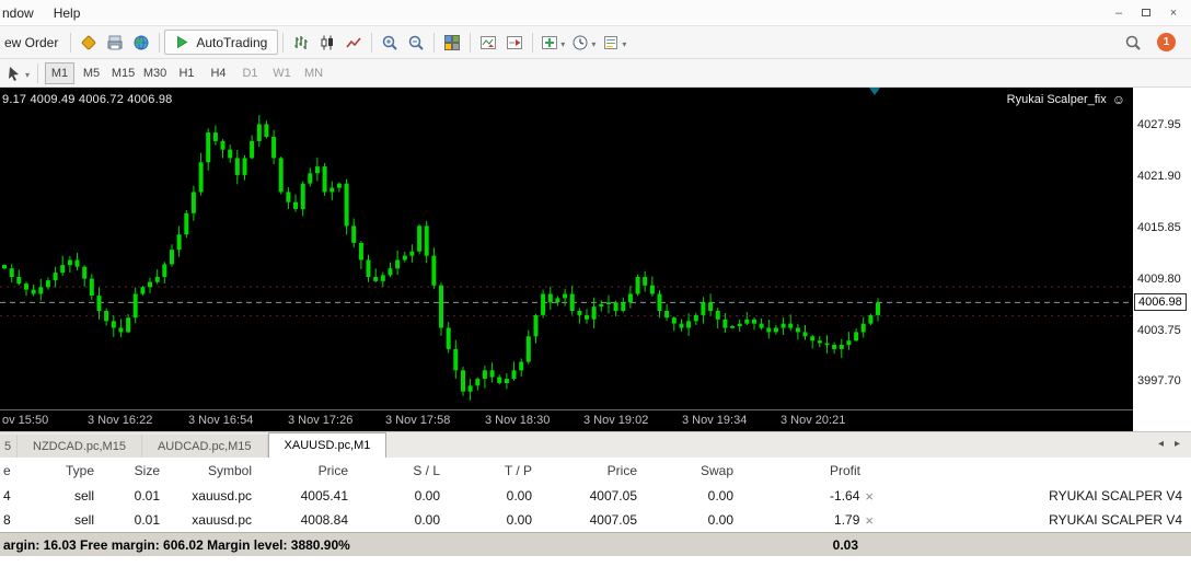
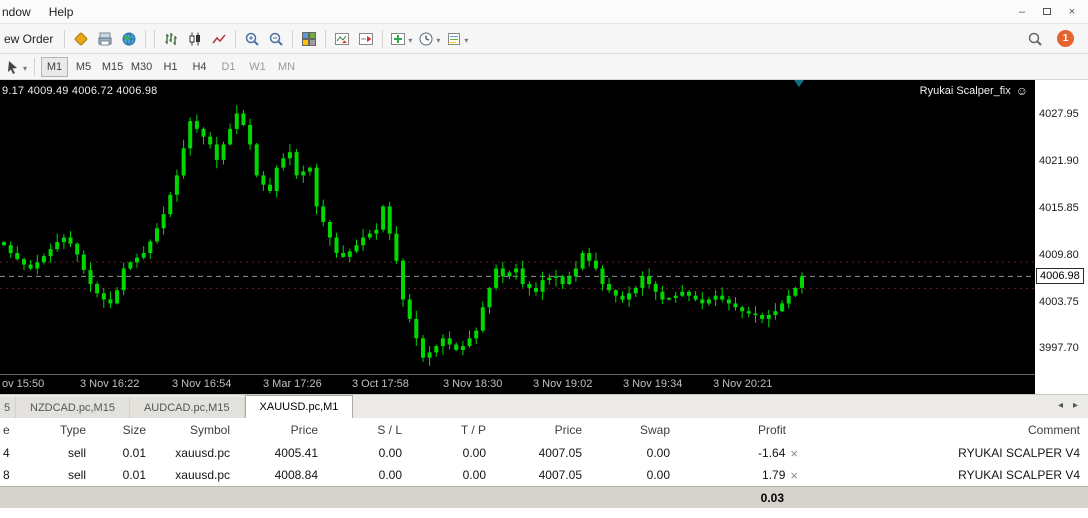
  ndow
  Help
  –
  ×
  ew Order
- AutoTrading
  1
  M1
  M5
  M15
  M30
  H1
  H4
  D1
  W1
  MN
  9.17 4009.49 4006.72 4006.98
  Ryukai Scalper_fix
  ☺
  ov 15:50
  3 Nov 16:22
  3 Nov 16:54
- 3 Nov 17:26
+ 3 Mar 17:26
- 3 Nov 17:58
+ 3 Oct 17:58
  3 Nov 18:30
  3 Nov 19:02
  3 Nov 19:34
  3 Nov 20:21
  4006.98
  4027.95
  4021.90
  4015.85
  4009.80
  4003.75
  3997.70
  5
  NZDCAD.pc,M15
  AUDCAD.pc,M15
  XAUUSD.pc,M1
  ◂
  ▸
  e
  Type
  Size
  Symbol
  Price
  S / L
  T / P
  Price
  Swap
  Profit
+ Comment
  4
  sell
  0.01
  xauusd.pc
  4005.41
  0.00
  0.00
  4007.05
  0.00
  -1.64
  ×
  RYUKAI SCALPER V4
  8
  sell
  0.01
  xauusd.pc
  4008.84
  0.00
  0.00
  4007.05
  0.00
  1.79
  ×
  RYUKAI SCALPER V4
- argin: 16.03 Free margin: 606.02 Margin level: 3880.90%
  0.03
